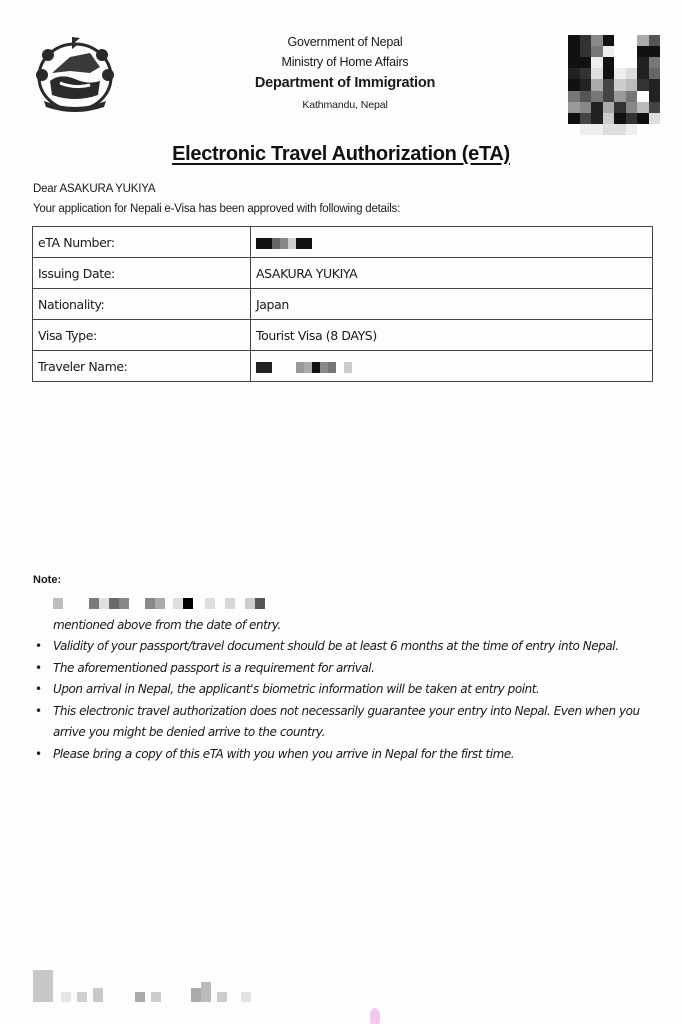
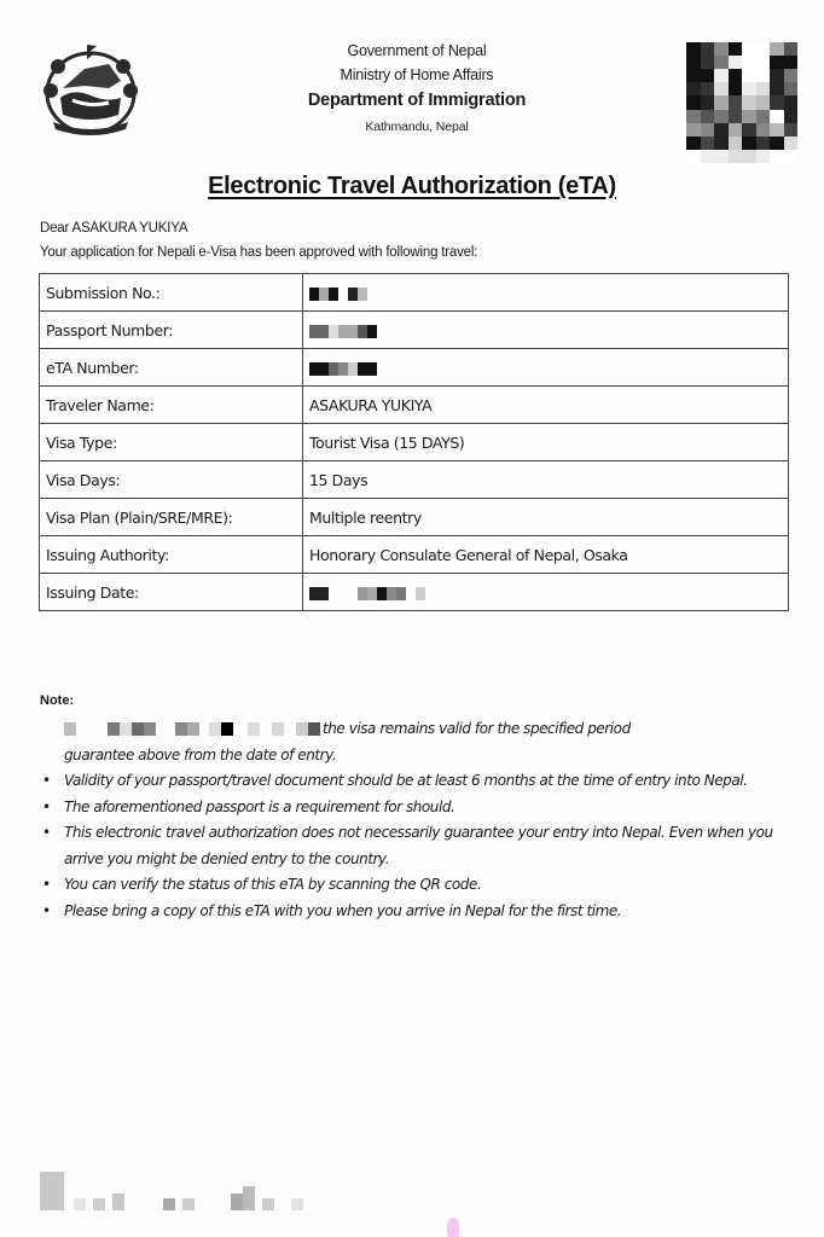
  Government of Nepal
  Ministry of Home Affairs
  Department of Immigration
  Kathmandu, Nepal
  Electronic Travel Authorization (eTA)
  Dear ASAKURA YUKIYA
- Your application for Nepali e-Visa has been approved with following details:
+ Your application for Nepali e-Visa has been approved with following travel:
+ Submission No.:
+ Passport Number:
  eTA Number:
- Issuing Date:	ASAKURA YUKIYA
+ Traveler Name:	ASAKURA YUKIYA
- Nationality:	Japan
- Visa Type:	Tourist Visa (8 DAYS)
+ Visa Type:	Tourist Visa (15 DAYS)
+ Visa Days:	15 Days
+ Visa Plan (Plain/SRE/MRE):	Multiple reentry
+ Issuing Authority:	Honorary Consulate General of Nepal, Osaka
- Traveler Name:
+ Issuing Date:
  Note:
+ the visa remains valid for the specified period
- mentioned above from the date of entry.
+ guarantee above from the date of entry.
  Validity of your passport/travel document should be at least 6 months at the time of entry into Nepal.
- The aforementioned passport is a requirement for arrival.
+ The aforementioned passport is a requirement for should.
- Upon arrival in Nepal, the applicant's biometric information will be taken at entry point.
- This electronic travel authorization does not necessarily guarantee your entry into Nepal. Even when you arrive you might be denied arrive to the country.
+ This electronic travel authorization does not necessarily guarantee your entry into Nepal. Even when you arrive you might be denied entry to the country.
+ You can verify the status of this eTA by scanning the QR code.
  Please bring a copy of this eTA with you when you arrive in Nepal for the first time.
